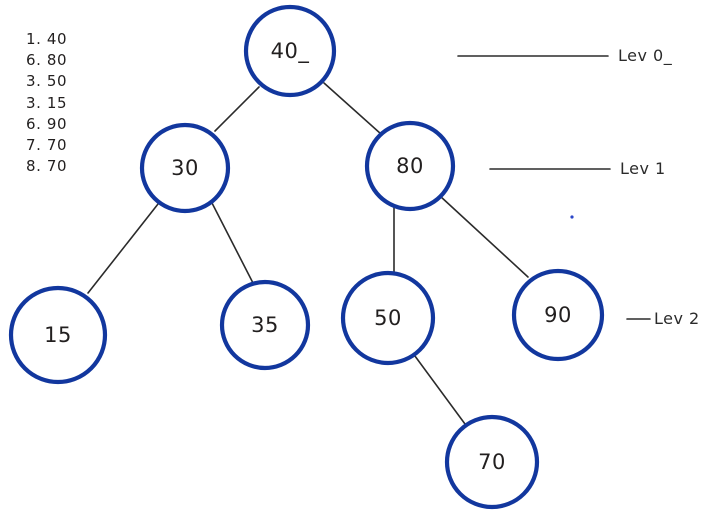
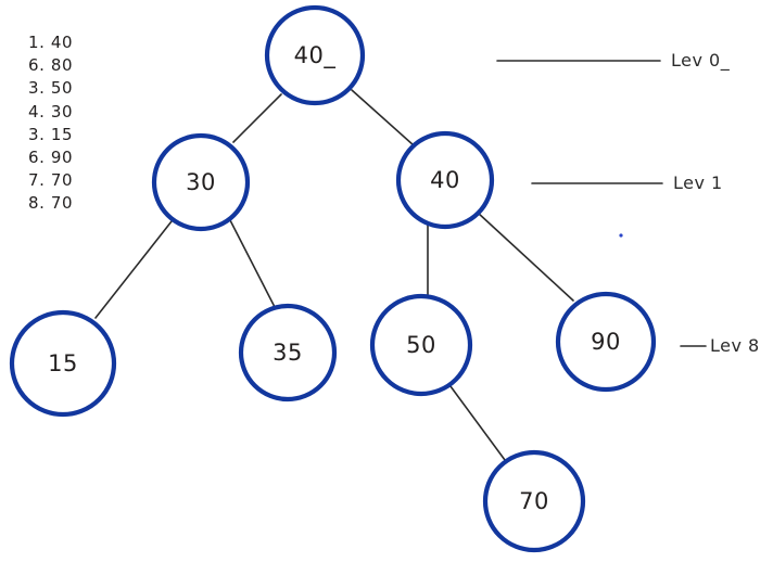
  1. 40
  6. 80
  3. 50
+ 4. 30
  3. 15
  6. 90
  7. 70
  8. 70
  40_
  30
- 80
+ 40
  15
  35
  50
  90
  70
  Lev 0_
  Lev 1
- Lev 2
+ Lev 8
